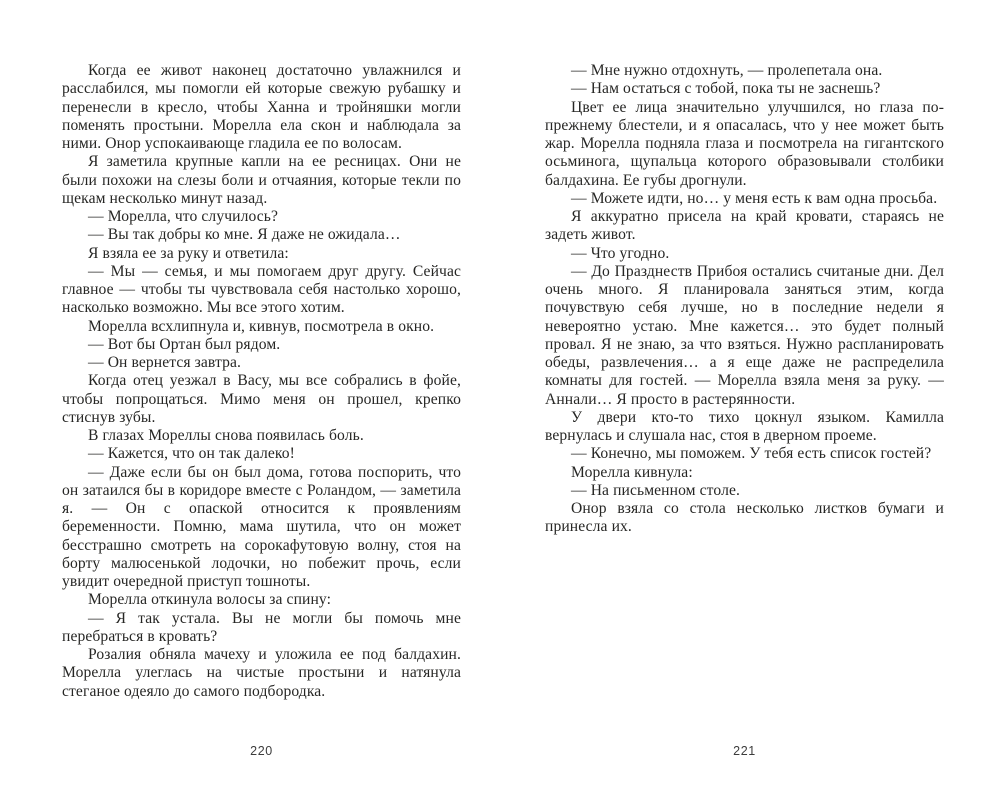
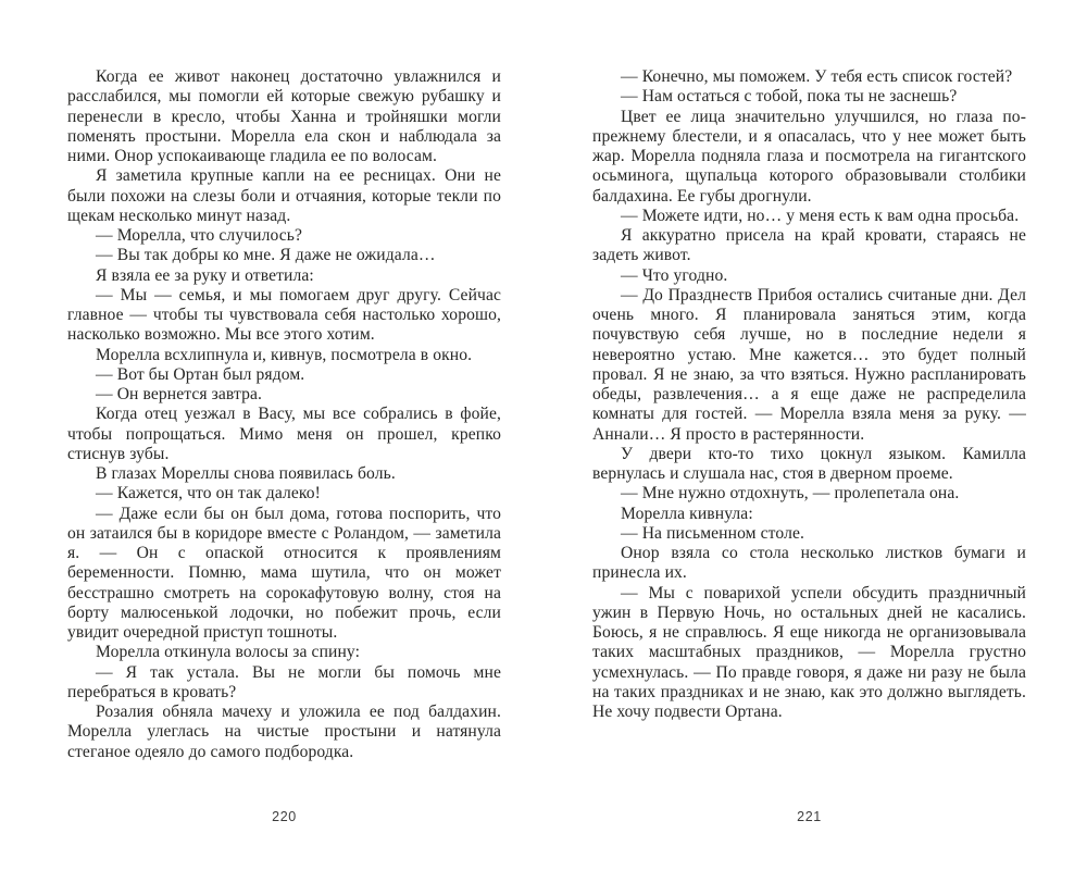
  Когда ее живот наконец достаточно увлажнился и расслабился, мы помогли ей которые свежую рубашку и перенесли в кресло, чтобы Ханна и тройняшки могли поменять простыни. Морелла ела скон и наблюдала за ними. Онор успокаивающе гладила ее по волосам.
  Я заметила крупные капли на ее ресницах. Они не были похожи на слезы боли и отчаяния, которые текли по щекам несколько минут назад.
  — Морелла, что случилось?
  — Вы так добры ко мне. Я даже не ожидала…
  Я взяла ее за руку и ответила:
  — Мы — семья, и мы помогаем друг другу. Сейчас главное — чтобы ты чувствовала себя настолько хорошо, насколько возможно. Мы все этого хотим.
  Морелла всхлипнула и, кивнув, посмотрела в окно.
  — Вот бы Ортан был рядом.
  — Он вернется завтра.
  Когда отец уезжал в Васу, мы все собрались в фойе, чтобы попрощаться. Мимо меня он прошел, крепко стиснув зубы.
  В глазах Мореллы снова появилась боль.
  — Кажется, что он так далеко!
  — Даже если бы он был дома, готова поспорить, что он затаился бы в коридоре вместе с Роландом, — заметила я. — Он с опаской относится к проявлениям беременности. Помню, мама шутила, что он может бесстрашно смотреть на сорокафутовую волну, стоя на борту малюсенькой лодочки, но побежит прочь, если увидит очередной приступ тошноты.
  Морелла откинула волосы за спину:
  — Я так устала. Вы не могли бы помочь мне перебраться в кровать?
  Розалия обняла мачеху и уложила ее под балдахин. Морелла улеглась на чистые простыни и натянула стеганое одеяло до самого подбородка.
- — Мне нужно отдохнуть, — пролепетала она.
+ — Конечно, мы поможем. У тебя есть список гостей?
  — Нам остаться с тобой, пока ты не заснешь?
  Цвет ее лица значительно улучшился, но глаза по-прежнему блестели, и я опасалась, что у нее может быть жар. Морелла подняла глаза и посмотрела на гигантского осьминога, щупальца которого образовывали столбики балдахина. Ее губы дрогнули.
  — Можете идти, но… у меня есть к вам одна просьба.
  Я аккуратно присела на край кровати, стараясь не задеть живот.
  — Что угодно.
  — До Празднеств Прибоя остались считаные дни. Дел очень много. Я планировала заняться этим, когда почувствую себя лучше, но в последние недели я невероятно устаю. Мне кажется… это будет полный провал. Я не знаю, за что взяться. Нужно распланировать обеды, развлечения… а я еще даже не распределила комнаты для гостей. — Морелла взяла меня за руку. — Аннали… Я просто в растерянности.
  У двери кто-то тихо цокнул языком. Камилла вернулась и слушала нас, стоя в дверном проеме.
- — Конечно, мы поможем. У тебя есть список гостей?
+ — Мне нужно отдохнуть, — пролепетала она.
  Морелла кивнула:
  — На письменном столе.
  Онор взяла со стола несколько листков бумаги и принесла их.
+ — Мы с поварихой успели обсудить праздничный ужин в Первую Ночь, но остальных дней не касались. Боюсь, я не справлюсь. Я еще никогда не организовывала таких масштабных праздников, — Морелла грустно усмехнулась. — По правде говоря, я даже ни разу не была на таких праздниках и не знаю, как это должно выглядеть. Не хочу подвести Ортана.
  220
  221
